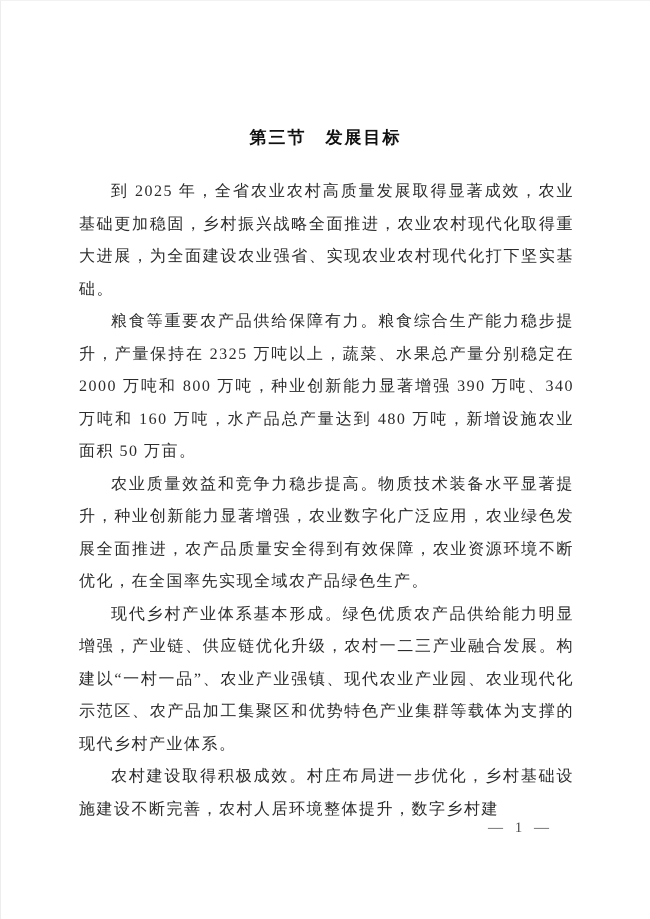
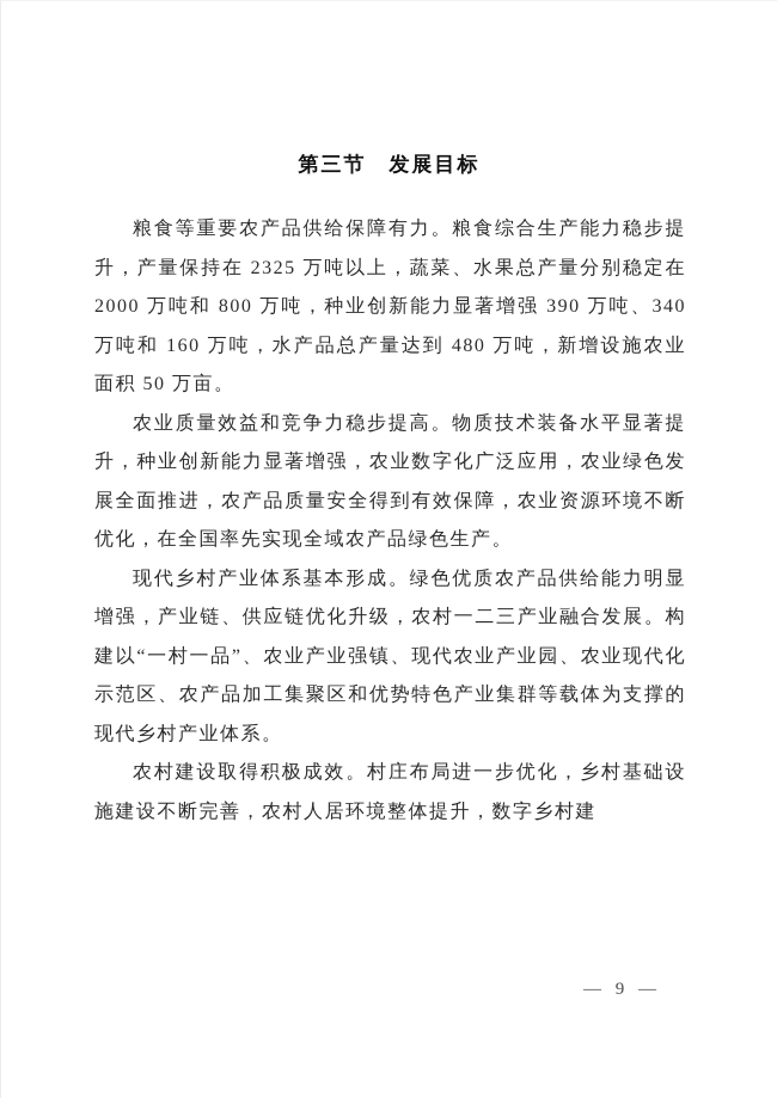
  第三节 发展目标
- 到 2025 年，全省农业农村高质量发展取得显著成效，农业基础更加稳固，乡村振兴战略全面推进，农业农村现代化取得重大进展，为全面建设农业强省、实现农业农村现代化打下坚实基础。
  粮食等重要农产品供给保障有力。粮食综合生产能力稳步提升，产量保持在 2325 万吨以上，蔬菜、水果总产量分别稳定在 2000 万吨和 800 万吨，种业创新能力显著增强 390 万吨、340 万吨和 160 万吨，水产品总产量达到 480 万吨，新增设施农业面积 50 万亩。
  农业质量效益和竞争力稳步提高。物质技术装备水平显著提升，种业创新能力显著增强，农业数字化广泛应用，农业绿色发展全面推进，农产品质量安全得到有效保障，农业资源环境不断优化，在全国率先实现全域农产品绿色生产。
  现代乡村产业体系基本形成。绿色优质农产品供给能力明显增强，产业链、供应链优化升级，农村一二三产业融合发展。构建以“一村一品”、农业产业强镇、现代农业产业园、农业现代化示范区、农产品加工集聚区和优势特色产业集群等载体为支撑的现代乡村产业体系。
  农村建设取得积极成效。村庄布局进一步优化，乡村基础设施建设不断完善，农村人居环境整体提升，数字乡村建
- — 1 —
+ — 9 —
